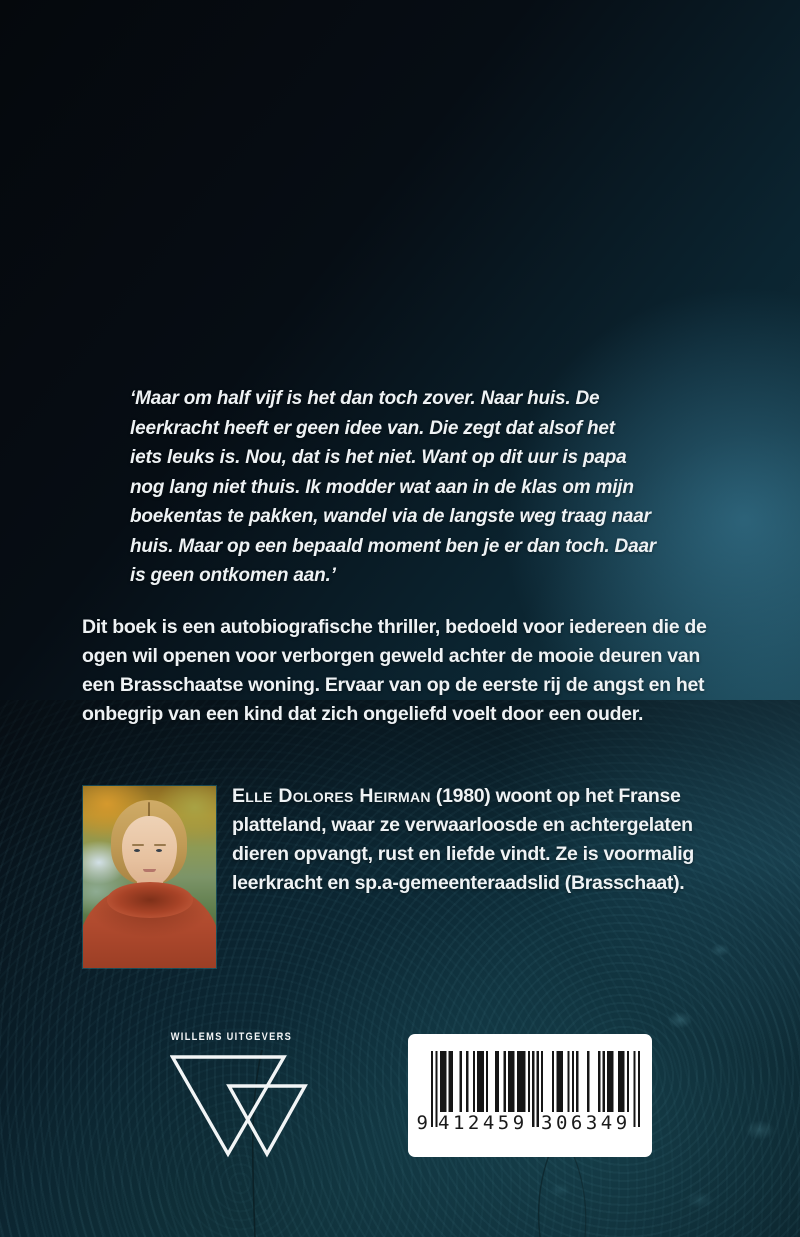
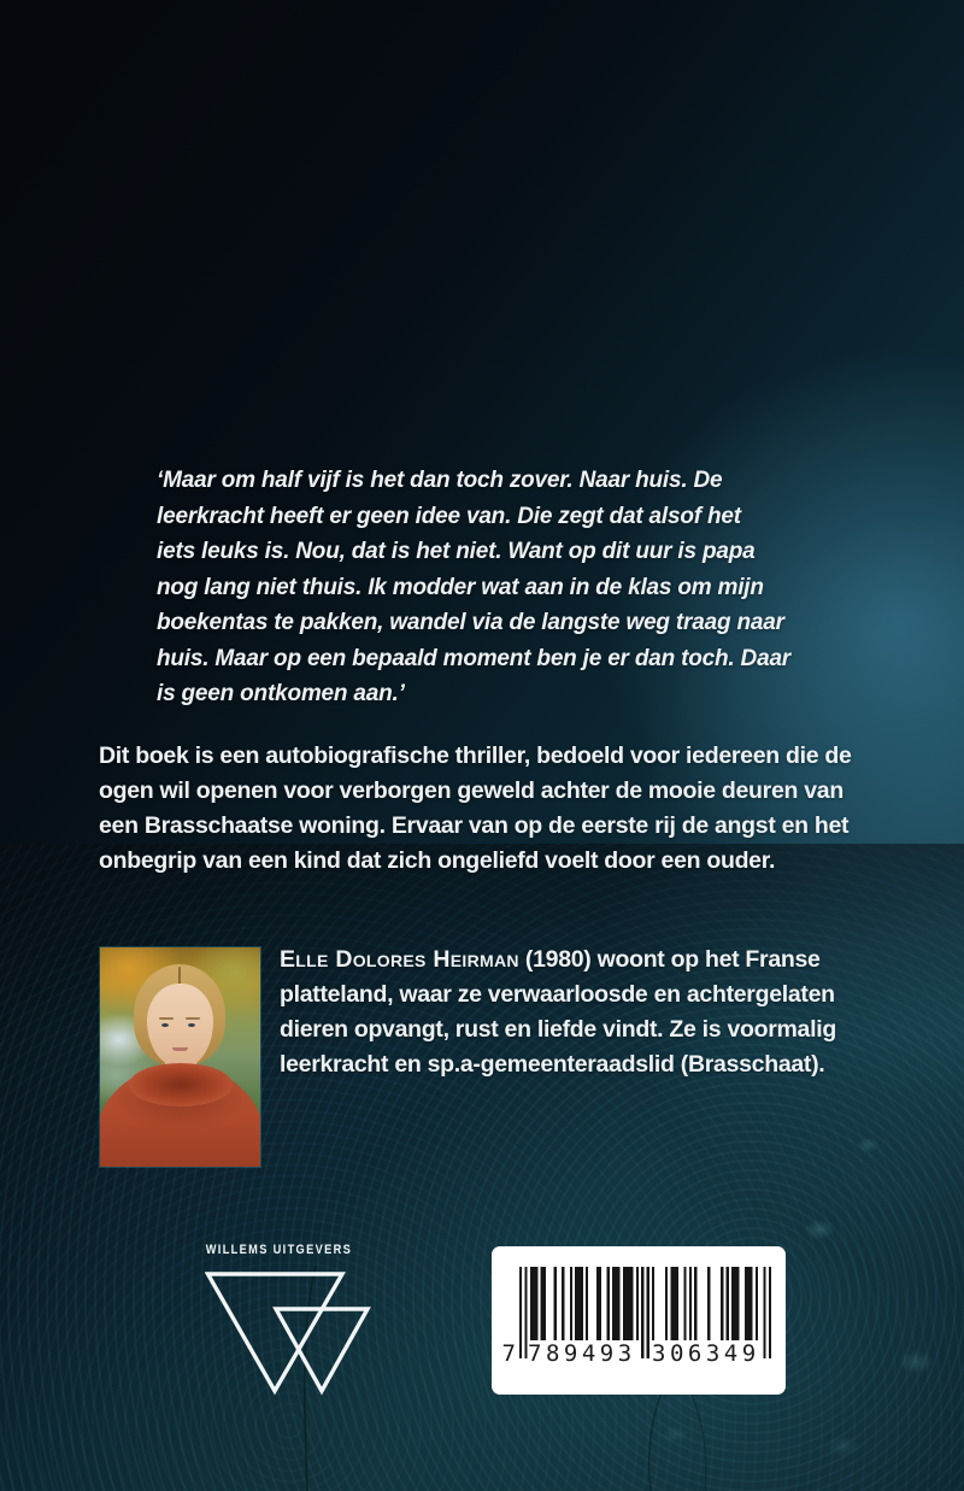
  ‘Maar om half vijf is het dan toch zover. Naar huis. De
  leerkracht heeft er geen idee van. Die zegt dat alsof het
  iets leuks is. Nou, dat is het niet. Want op dit uur is papa
  nog lang niet thuis. Ik modder wat aan in de klas om mijn
  boekentas te pakken, wandel via de langste weg traag naar
  huis. Maar op een bepaald moment ben je er dan toch. Daar
  is geen ontkomen aan.’
  Dit boek is een autobiografische thriller, bedoeld voor iedereen die de
  ogen wil openen voor verborgen geweld achter de mooie deuren van
  een Brasschaatse woning. Ervaar van op de eerste rij de angst en het
  onbegrip van een kind dat zich ongeliefd voelt door een ouder.
  Elle Dolores Heirman (1980) woont op het Franse
  platteland, waar ze verwaarloosde en achtergelaten
  dieren opvangt, rust en liefde vindt. Ze is voormalig
  leerkracht en sp.a-gemeenteraadslid (Brasschaat).
  WILLEMS UITGEVERS
- 9
+ 7
- 412459
+ 789493
  306349
